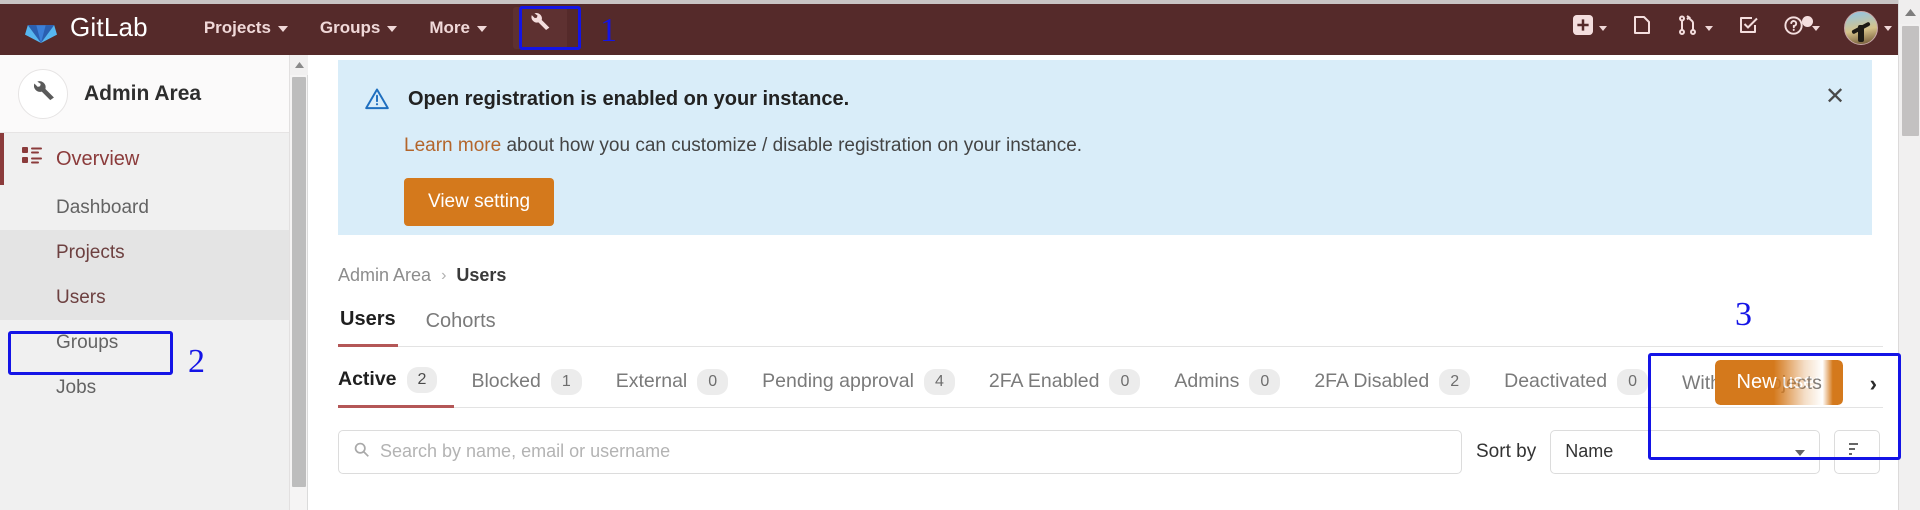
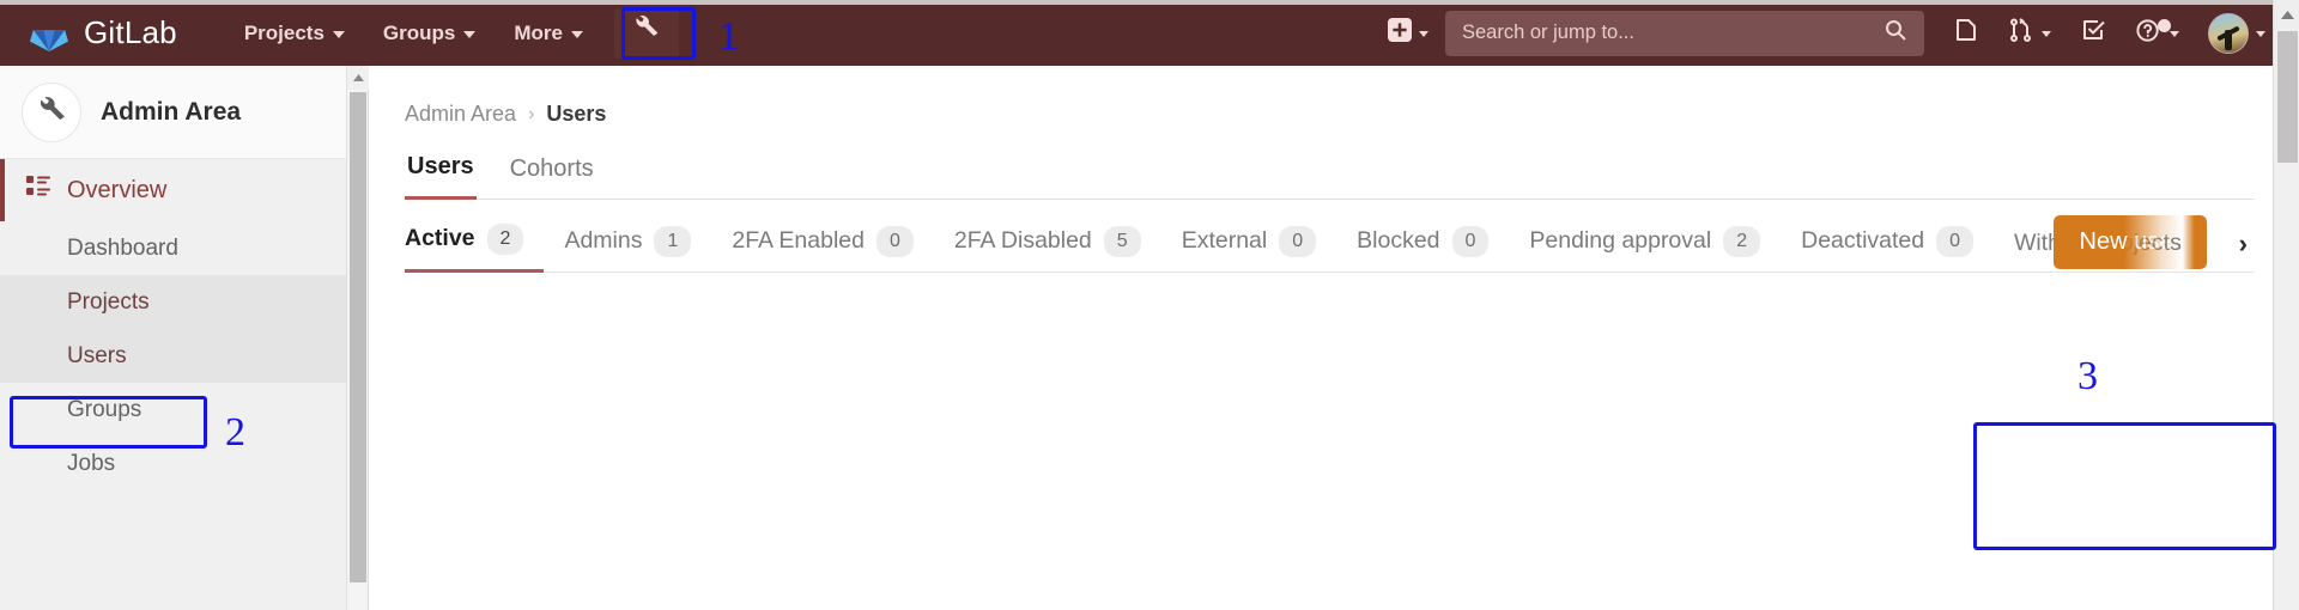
  GitLab
  Projects
  Groups
  More
+ Search or jump to...
  1
  Admin Area
  Overview
  Dashboard
  Projects
  Users
  Groups
  Jobs
  2
- Open registration is enabled on your instance.
- Learn more about how you can customize / disable registration on your instance.
- View setting
- ✕
  Admin Area
  ›
  Users
  Users
  Cohorts
  Active
  2
- Blocked
+ Admins
  1
- External
+ 2FA Enabled
  0
- Pending approval
+ 2FA Disabled
- 4
+ 5
- 2FA Enabled
+ External
  0
- Admins
+ Blocked
  0
- 2FA Disabled
+ Pending approval
  2
  Deactivated
  0
  New user
  ›
- Search by name, email or username
- Sort by
- Name
  3
